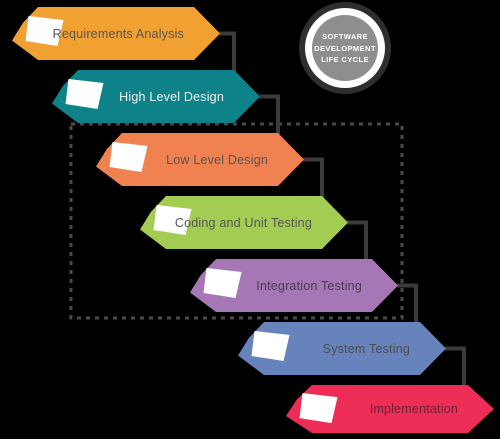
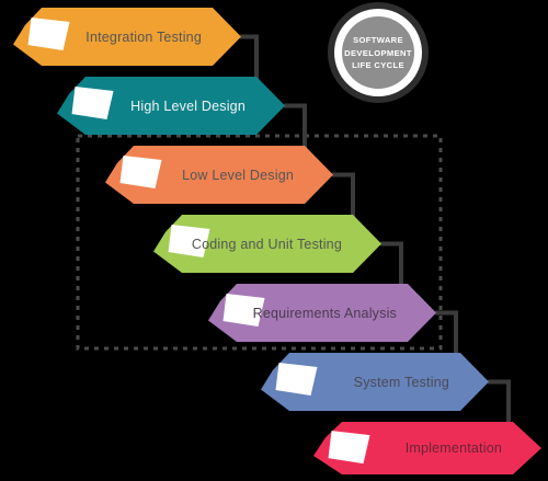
- Requirements Analysis
+ Integration Testing
  High Level Design
  Low Level Design
  Coding and Unit Testing
- Integration Testing
+ Requirements Analysis
  System Testing
  Implementation
  SOFTWARE
  DEVELOPMENT
  LIFE CYCLE
